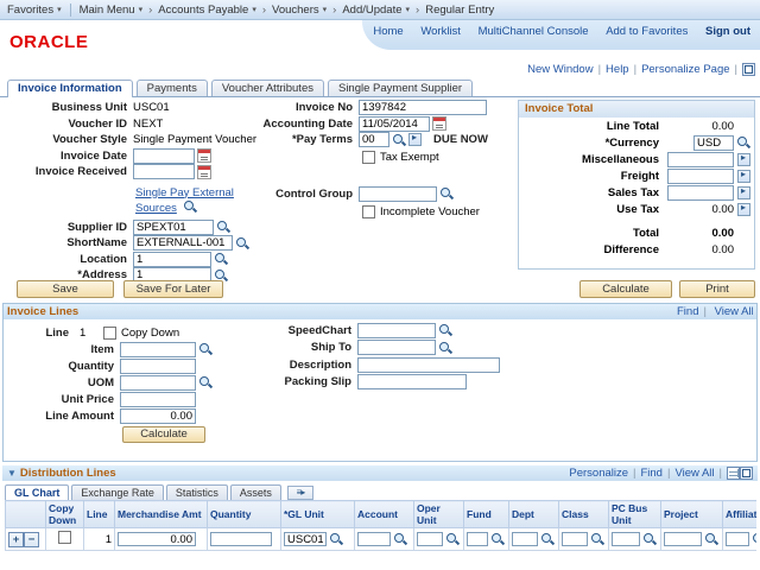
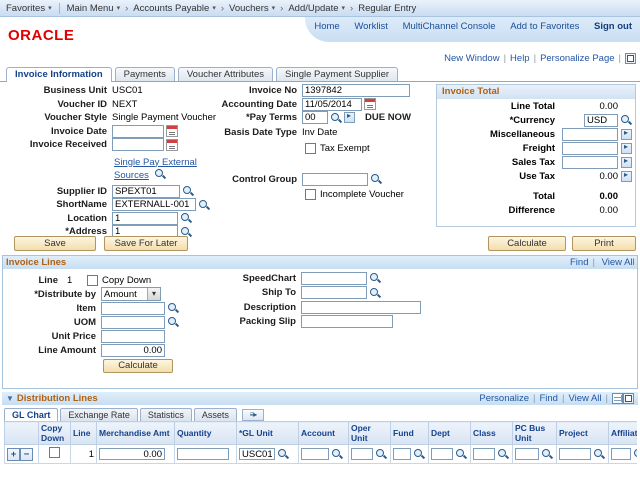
  Favorites
  Main Menu
  Accounts Payable
  Vouchers
  Add/Update
  Regular Entry
  ORACLE
  Home Worklist MultiChannel Console Add to Favorites Sign out
  New Window
  Help
  Personalize Page
  Invoice Information
  Payments
  Voucher Attributes
  Single Payment Supplier
  Business Unit
  USC01
  Voucher ID
  NEXT
  Voucher Style
  Single Payment Voucher
  Invoice Date
  Invoice Received
  Single Pay External Sources
  Supplier ID
  SPEXT01
  ShortName
  EXTERNALL-001
  Location
  1
  *Address
  1
  Invoice No
  1397842
  Accounting Date
  11/05/2014
  *Pay Terms
  00
  DUE NOW
+ Basis Date Type
+ Inv Date
  Tax Exempt
  Control Group
  Incomplete Voucher
  Invoice Total
  Line Total
  0.00
  *Currency
  USD
  Miscellaneous
  Freight
  Sales Tax
  Use Tax
  0.00
  Total
  0.00
  Difference
  0.00
  Save
  Save For Later
  Calculate
  Print
  Invoice Lines
  Find View All
  Line
  1
  Copy Down
+ *Distribute by
+ Amount
  Item
- Quantity
  UOM
  Unit Price
  Line Amount
  0.00
  Calculate
  SpeedChart
  Ship To
  Description
  Packing Slip
  Distribution Lines
  Personalize
  Find
  View All
  GL Chart
  Exchange Rate
  Statistics
  Assets
  	Copy Down	Line	Merchandise Amt	Quantity	*GL Unit	Account	Oper Unit	Fund	Dept	Class	PC Bus Unit	Project	Affiliat
  		1	0.00		USC01
